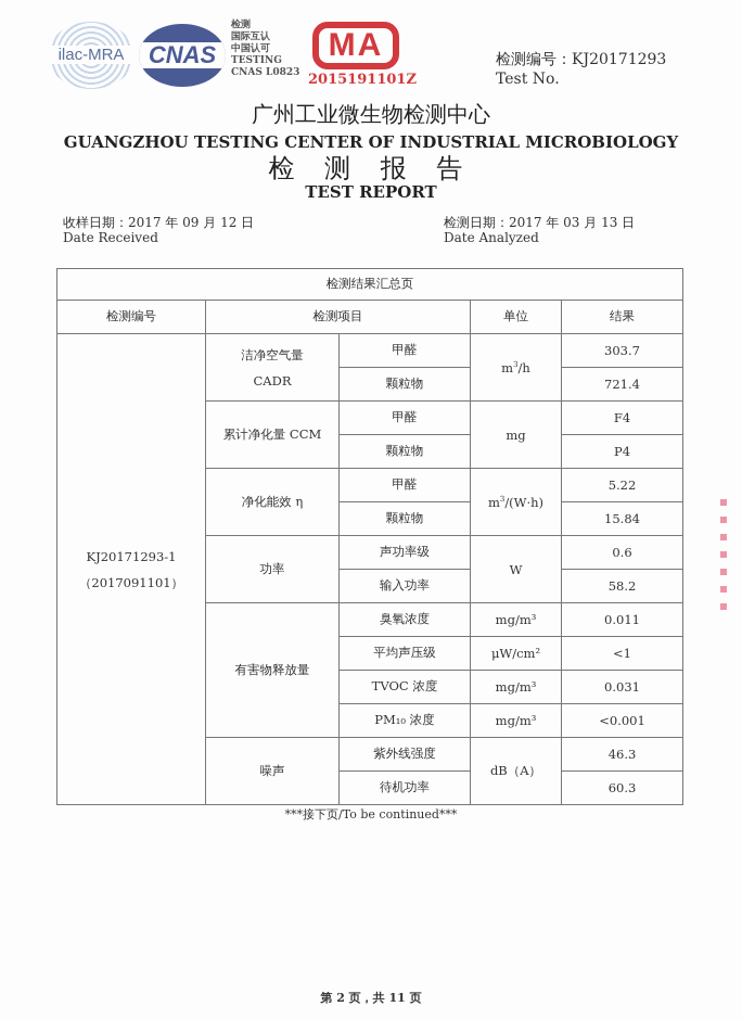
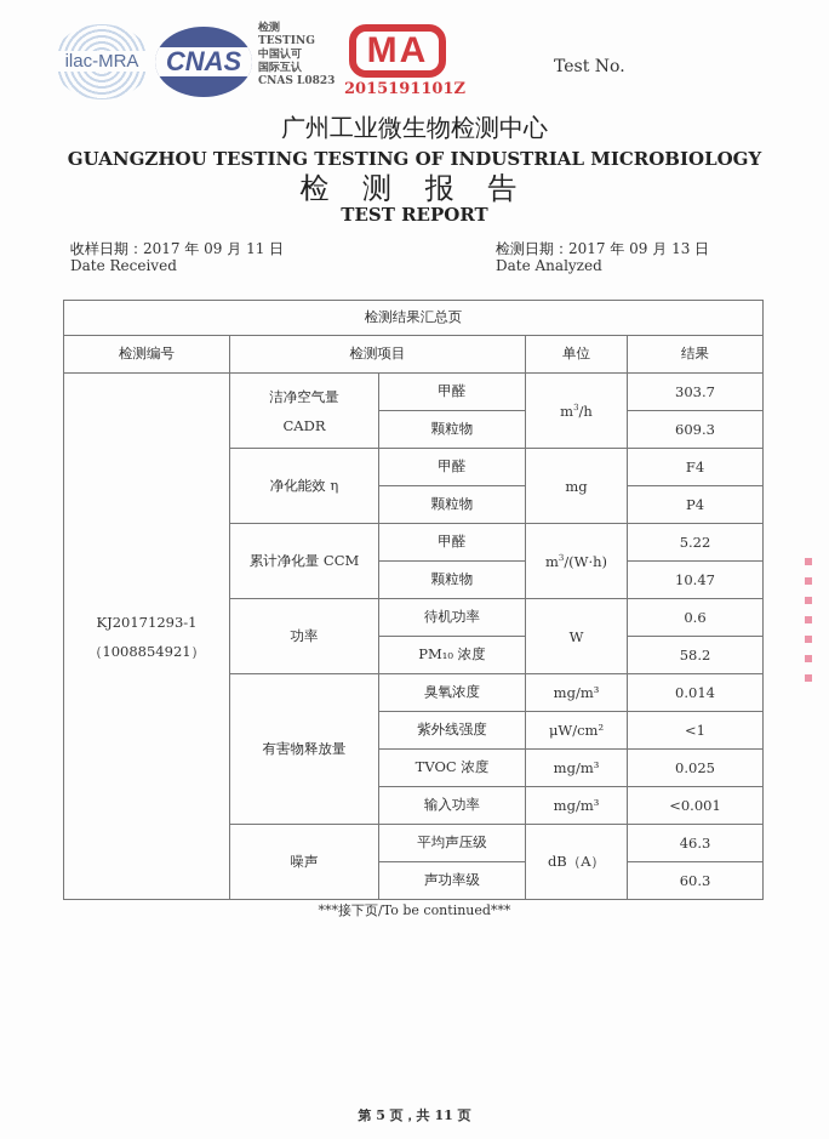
  ilac-MRA
  CNAS
  检测
- 国际互认
+ TESTING
  中国认可
- TESTING
+ 国际互认
  CNAS L0823
  MA
  2015191101Z
- 检测编号：KJ20171293
  Test No.
  广州工业微生物检测中心
- GUANGZHOU TESTING CENTER OF INDUSTRIAL MICROBIOLOGY
+ GUANGZHOU TESTING TESTING OF INDUSTRIAL MICROBIOLOGY
  检 测 报 告
  TEST REPORT
- 收样日期：2017 年 09 月 12 日
+ 收样日期：2017 年 09 月 11 日
  Date Received
- 检测日期：2017 年 03 月 13 日
+ 检测日期：2017 年 09 月 13 日
  Date Analyzed
  检测结果汇总页
  检测编号	检测项目	单位	结果
- KJ20171293-1 （2017091101）	洁净空气量 CADR	甲醛	m3/h	303.7
+ KJ20171293-1 （1008854921）	洁净空气量 CADR	甲醛	m3/h	303.7
- 颗粒物	721.4
+ 颗粒物	609.3
- 累计净化量 CCM	甲醛	mg	F4
+ 净化能效 η	甲醛	mg	F4
  颗粒物	P4
- 净化能效 η	甲醛	m3/(W·h)	5.22
+ 累计净化量 CCM	甲醛	m3/(W·h)	5.22
- 颗粒物	15.84
+ 颗粒物	10.47
- 功率	声功率级	W	0.6
+ 功率	待机功率	W	0.6
- 输入功率	58.2
+ PM₁₀ 浓度	58.2
- 有害物释放量	臭氧浓度	mg/m³	0.011
+ 有害物释放量	臭氧浓度	mg/m³	0.014
- 平均声压级	μW/cm²	<1
+ 紫外线强度	μW/cm²	<1
- TVOC 浓度	mg/m³	0.031
+ TVOC 浓度	mg/m³	0.025
- PM₁₀ 浓度	mg/m³	<0.001
+ 输入功率	mg/m³	<0.001
- 噪声	紫外线强度	dB（A）	46.3
+ 噪声	平均声压级	dB（A）	46.3
- 待机功率	60.3
+ 声功率级	60.3
  ***接下页/To be continued***
- 第 2 页，共 11 页
+ 第 5 页，共 11 页
